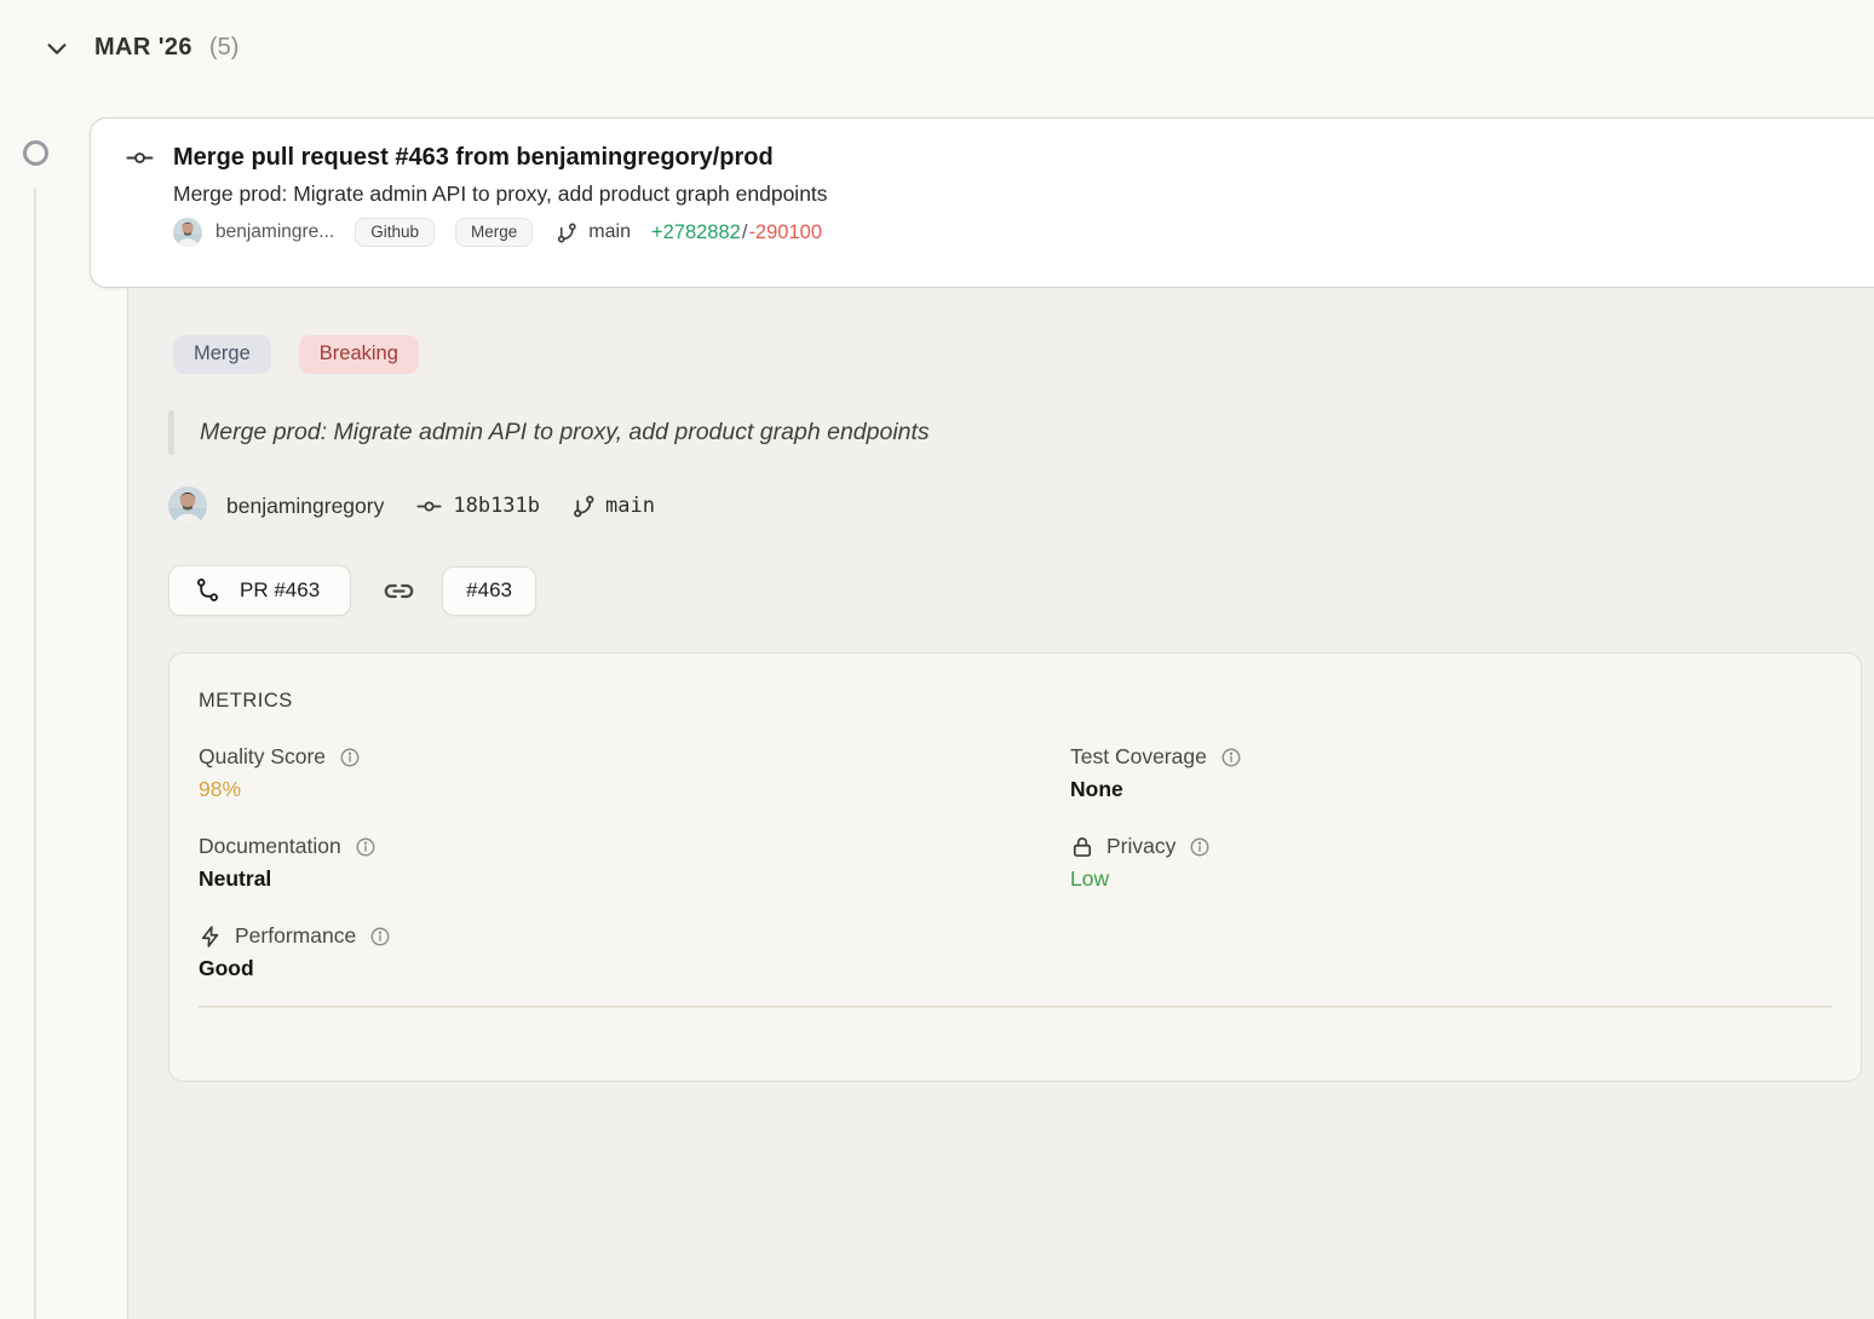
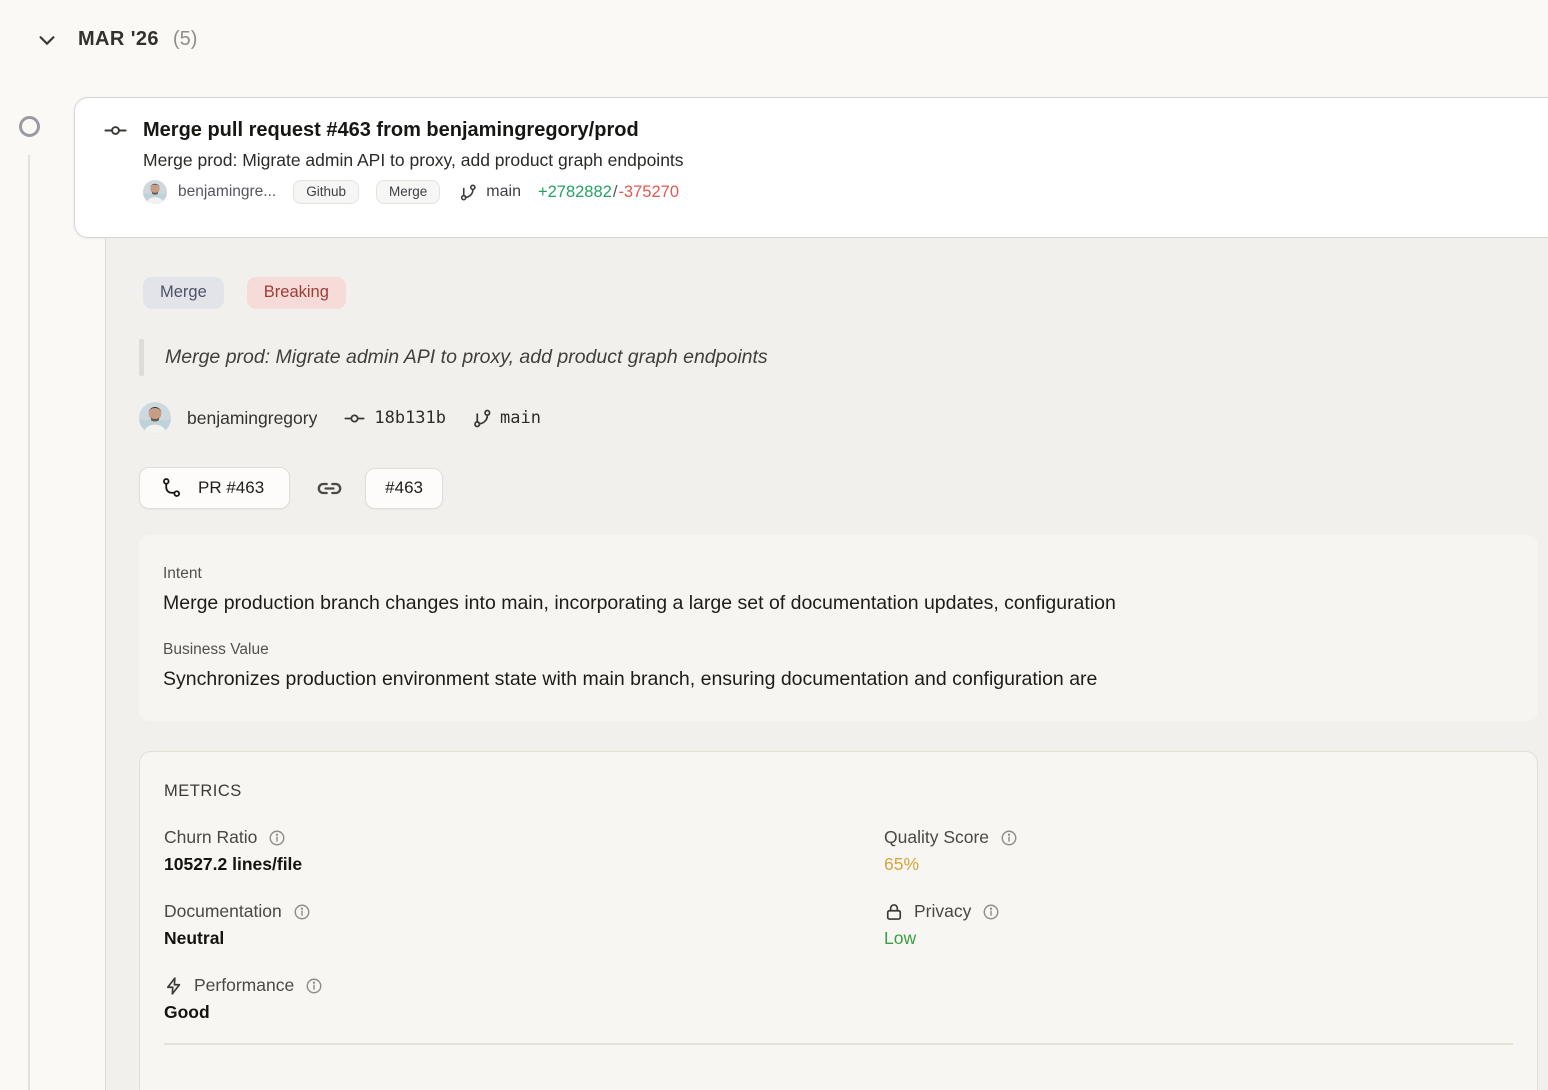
  MAR '26
  (5)
  Merge pull request #463 from benjamingregory/prod
  Merge prod: Migrate admin API to proxy, add product graph endpoints
  benjamingre...
  Github
  Merge
  main
  +2782882
  /
- -290100
+ -375270
  Merge
  Breaking
  Merge prod: Migrate admin API to proxy, add product graph endpoints
  benjamingregory
  18b131b
  main
  PR #463
  #463
+ Intent
+ Merge production branch changes into main, incorporating a large set of documentation updates, configuration
+ Business Value
+ Synchronizes production environment state with main branch, ensuring documentation and configuration are
  METRICS
+ Churn Ratio
+ 10527.2 lines/file
  Quality Score
- 98%
+ 65%
- Test Coverage
- None
  Documentation
  Neutral
  Privacy
  Low
  Performance
  Good
